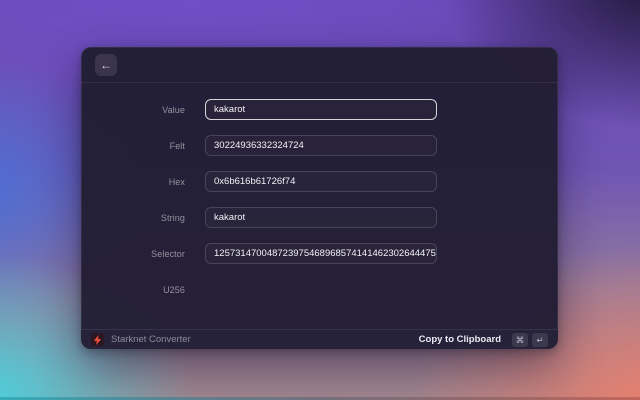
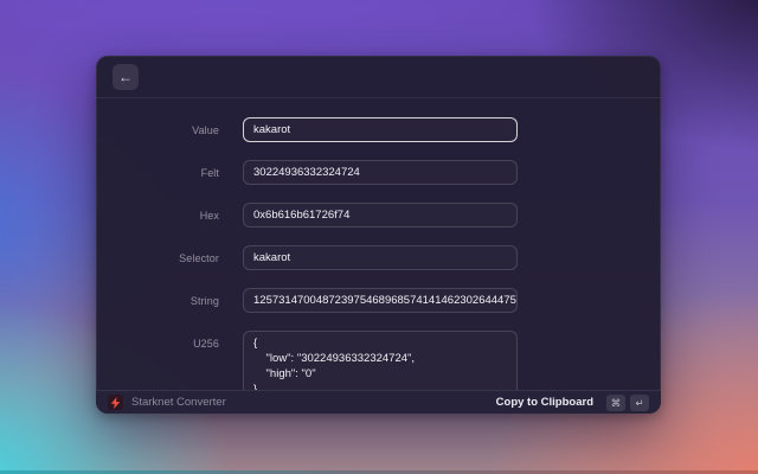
  ←
  Value
  kakarot
  Felt
  30224936332324724
  Hex
  0x6b616b61726f74
- String
+ Selector
  kakarot
- Selector
+ String
  125731470048723975468968574141462302644475
  U256
+ {
+ "low": "30224936332324724",
+ "high": "0"
  Starknet Converter
  Copy to Clipboard
  ⌘
  ↵
